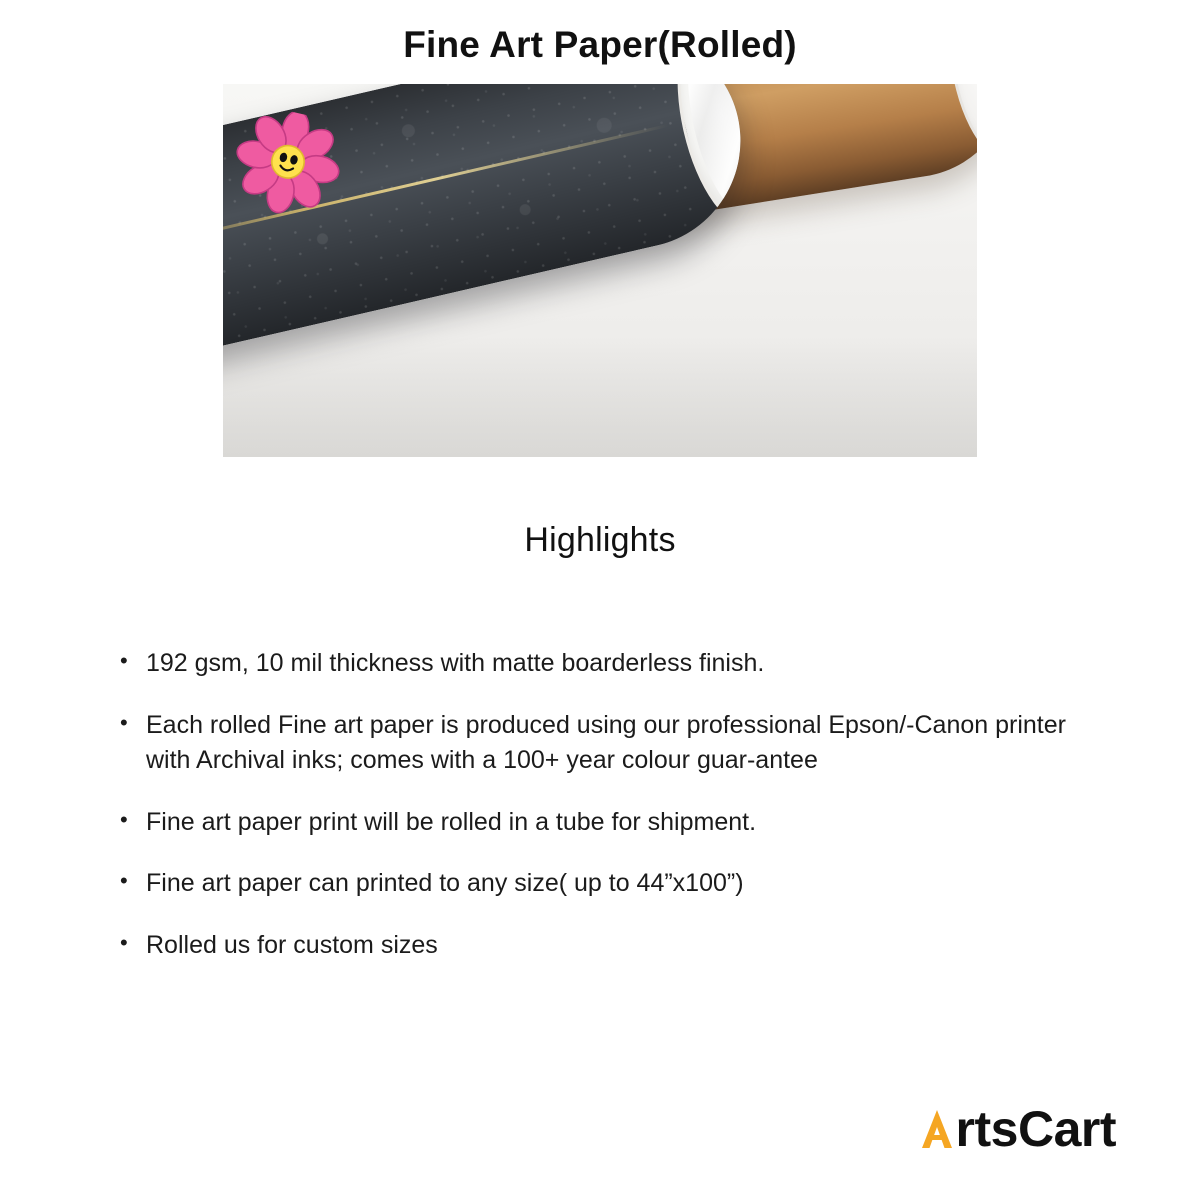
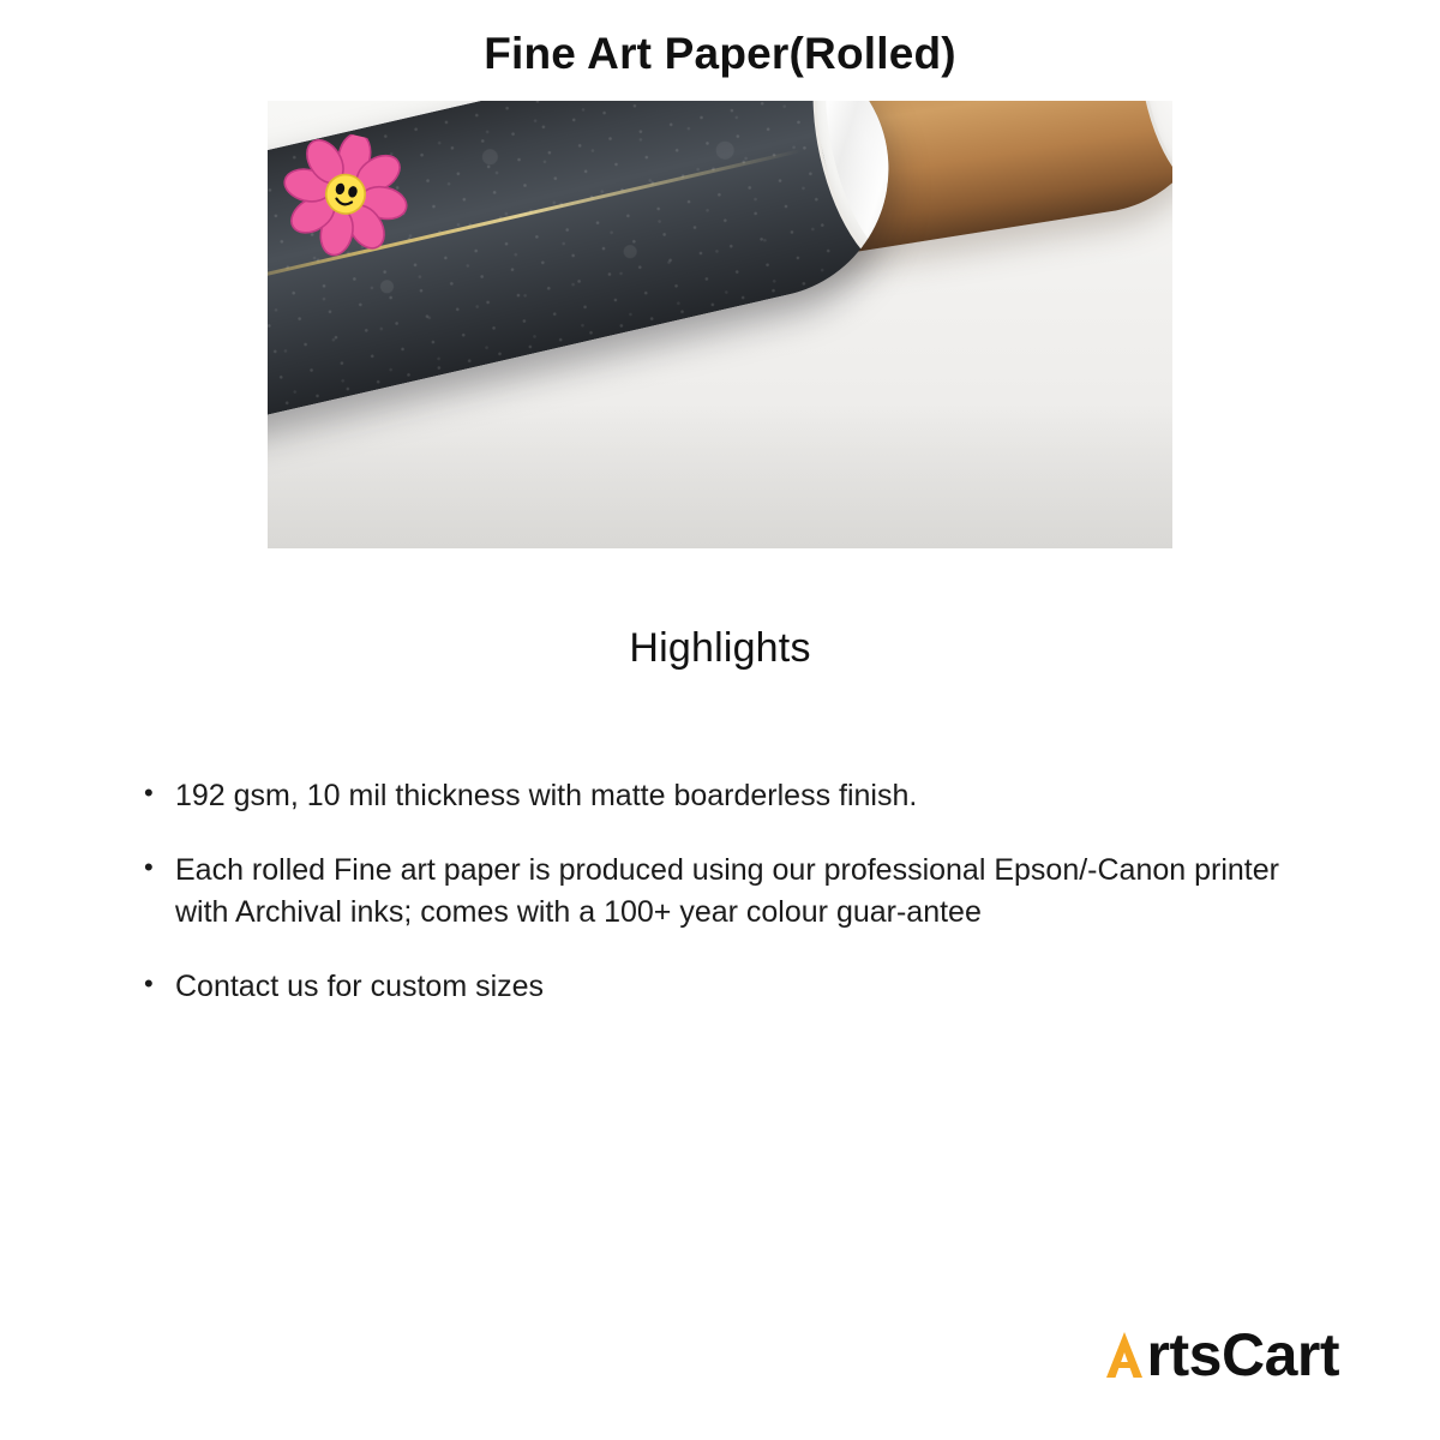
  Fine Art Paper(Rolled)
  Highlights
  192 gsm, 10 mil thickness with matte boarderless finish.
  Each rolled Fine art paper is produced using our professional Epson/-Canon printer with Archival inks; comes with a 100+ year colour guar-antee
- Fine art paper print will be rolled in a tube for shipment.
- Fine art paper can printed to any size( up to 44”x100”)
- Rolled us for custom sizes
+ Contact us for custom sizes
  rtsCart
